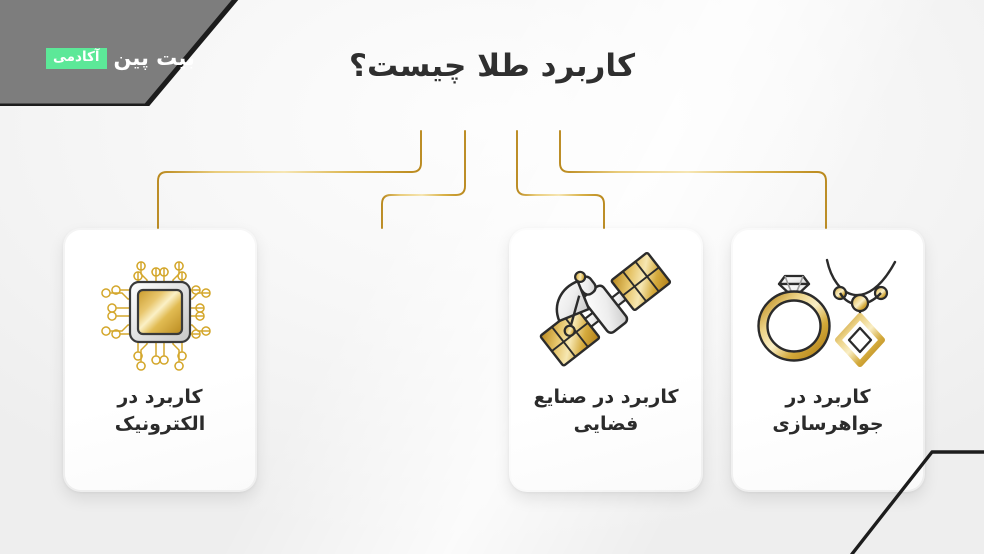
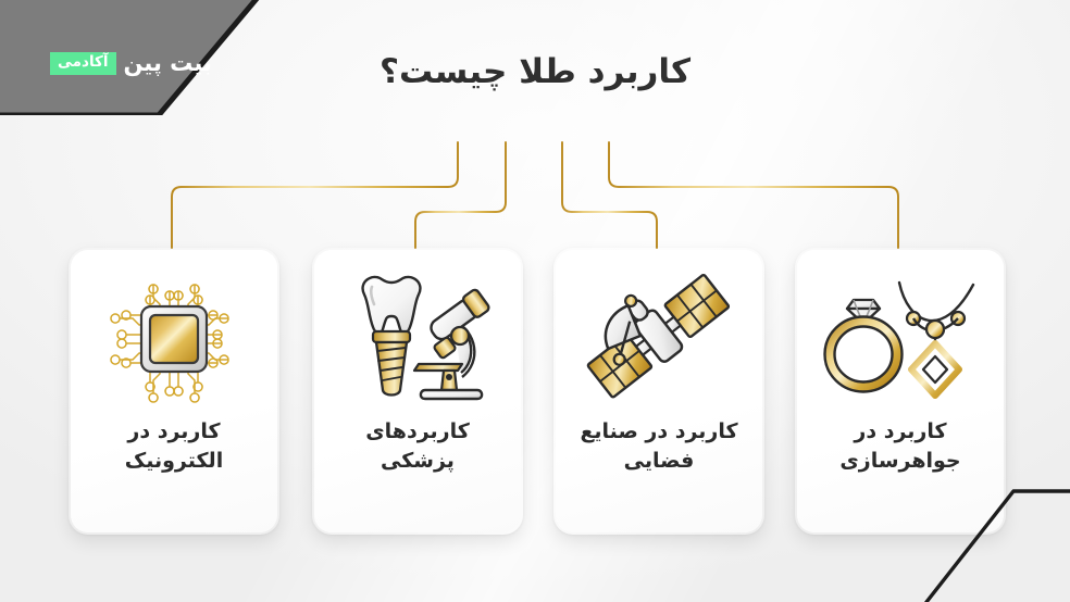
  بیت پین
  آکادمی
  کاربرد طلا چیست؟
  کاربرد در الکترونیک
+ کاربردهای پزشکی
  کاربرد در صنایع فضایی
  کاربرد در جواهرسازی
